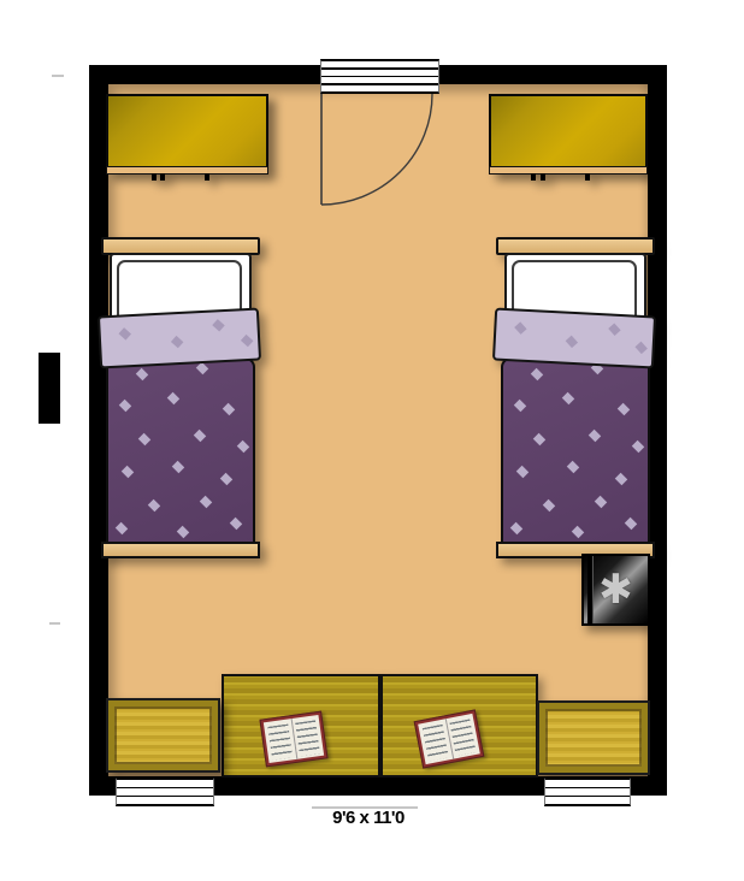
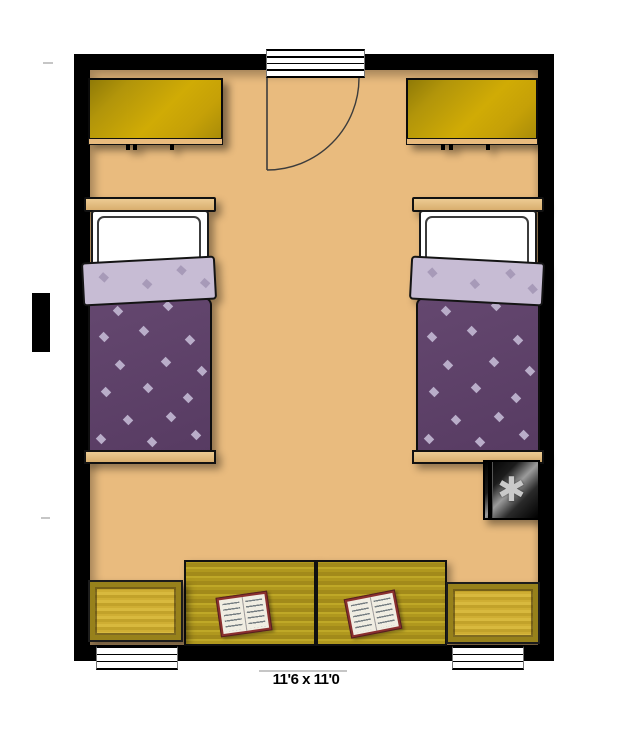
  ✱
- 9'6 x 11'0
+ 11'6 x 11'0
